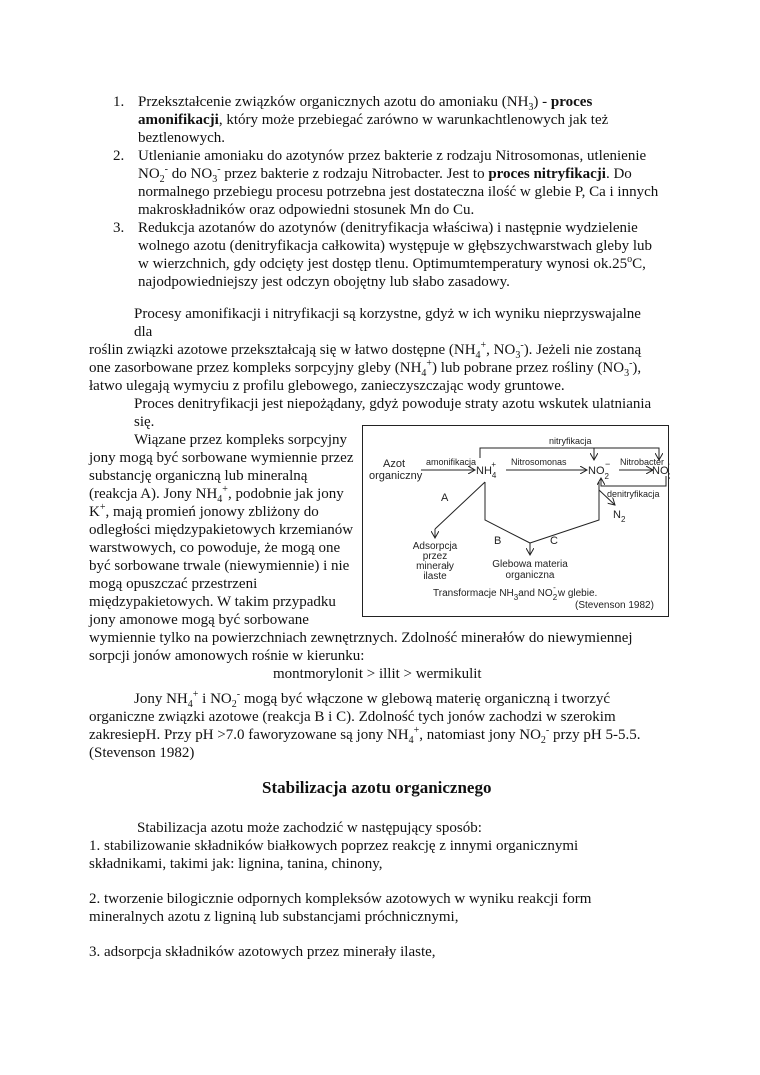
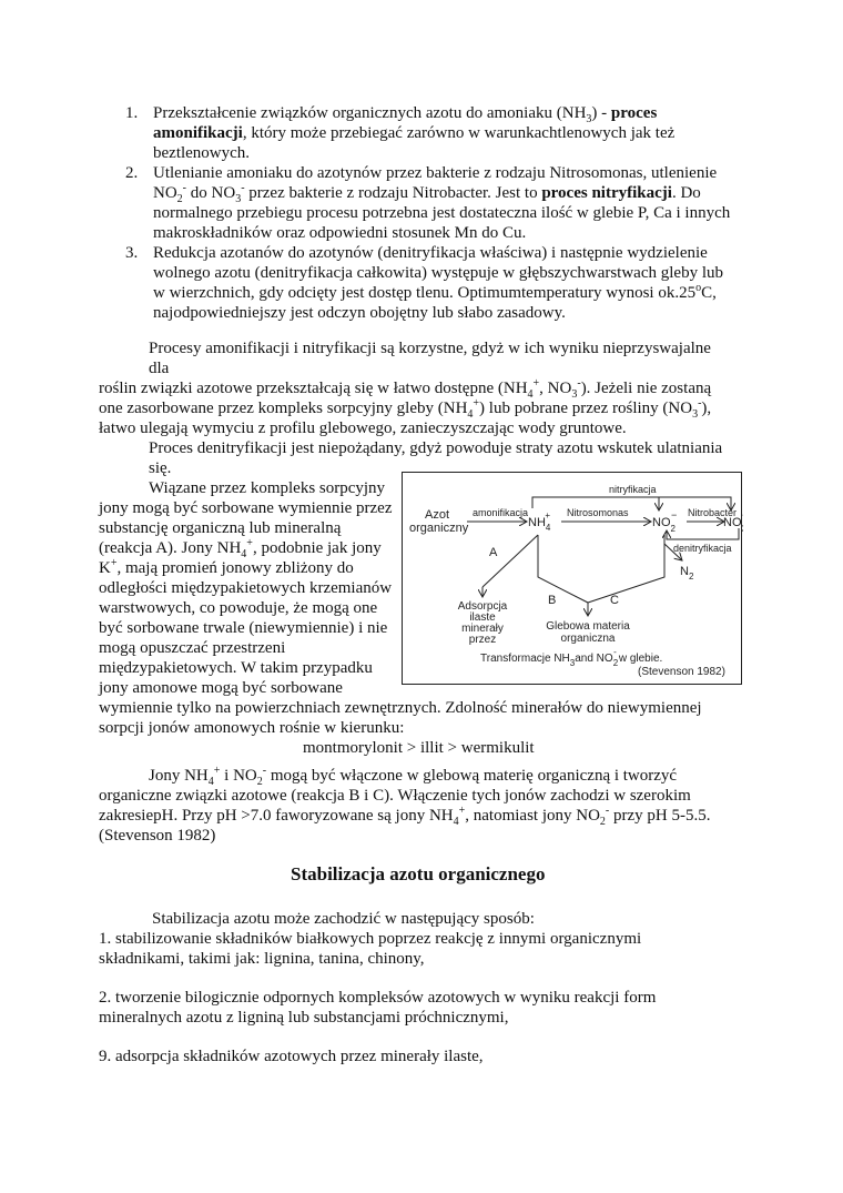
  1.
  Przekształcenie związków organicznych azotu do amoniaku (NH3) - proces
  amonifikacji, który może przebiegać zarówno w warunkachtlenowych jak też
  beztlenowych.
  2.
  Utlenianie amoniaku do azotynów przez bakterie z rodzaju Nitrosomonas, utlenienie
  NO2- do NO3- przez bakterie z rodzaju Nitrobacter. Jest to proces nitryfikacji. Do
  normalnego przebiegu procesu potrzebna jest dostateczna ilość w glebie P, Ca i innych
  makroskładników oraz odpowiedni stosunek Mn do Cu.
  3.
  Redukcja azotanów do azotynów (denitryfikacja właściwa) i następnie wydzielenie
  wolnego azotu (denitryfikacja całkowita) występuje w głębszychwarstwach gleby lub
  w wierzchnich, gdy odcięty jest dostęp tlenu. Optimumtemperatury wynosi ok.25oC,
  najodpowiedniejszy jest odczyn obojętny lub słabo zasadowy.
  Procesy amonifikacji i nitryfikacji są korzystne, gdyż w ich wyniku nieprzyswajalne
  dla
  roślin związki azotowe przekształcają się w łatwo dostępne (NH4+, NO3-). Jeżeli nie zostaną
  one zasorbowane przez kompleks sorpcyjny gleby (NH4+) lub pobrane przez rośliny (NO3-),
  łatwo ulegają wymyciu z profilu glebowego, zanieczyszczając wody gruntowe.
  Proces denitryfikacji jest niepożądany, gdyż powoduje straty azotu wskutek ulatniania
  się.
  Wiązane przez kompleks sorpcyjny
  jony mogą być sorbowane wymiennie przez
  substancję organiczną lub mineralną
  (reakcja A). Jony NH4+, podobnie jak jony
  K+, mają promień jonowy zbliżony do
  odległości międzypakietowych krzemianów
  warstwowych, co powoduje, że mogą one
  być sorbowane trwale (niewymiennie) i nie
  mogą opuszczać przestrzeni
  międzypakietowych. W takim przypadku
  jony amonowe mogą być sorbowane
  wymiennie tylko na powierzchniach zewnętrznych. Zdolność minerałów do niewymiennej
  sorpcji jonów amonowych rośnie w kierunku:
  montmorylonit > illit > wermikulit
  Azot
  organiczny
  amonifikacja
  NH4 +
  Nitrosomonas
  NO2 −
  Nitrobacter
  nitryfikacja
  denitryfikacja
  N2
  A
  Adsorpcja
- przez
+ ilaste
  minerały
- ilaste
+ przez
  B
  C
  Glebowa materia
  organiczna
  Transformacje NH3and NO2 - w glebie.
  (Stevenson 1982)
  Jony NH4+ i NO2- mogą być włączone w glebową materię organiczną i tworzyć
- organiczne związki azotowe (reakcja B i C). Zdolność tych jonów zachodzi w szerokim
+ organiczne związki azotowe (reakcja B i C). Włączenie tych jonów zachodzi w szerokim
  zakresiepH. Przy pH >7.0 faworyzowane są jony NH4+, natomiast jony NO2- przy pH 5-5.5.
  (Stevenson 1982)
  Stabilizacja azotu organicznego
  Stabilizacja azotu może zachodzić w następujący sposób:
  1. stabilizowanie składników białkowych poprzez reakcję z innymi organicznymi
  składnikami, takimi jak: lignina, tanina, chinony,
  2. tworzenie bilogicznie odpornych kompleksów azotowych w wyniku reakcji form
  mineralnych azotu z ligniną lub substancjami próchnicznymi,
- 3. adsorpcja składników azotowych przez minerały ilaste,
+ 9. adsorpcja składników azotowych przez minerały ilaste,
